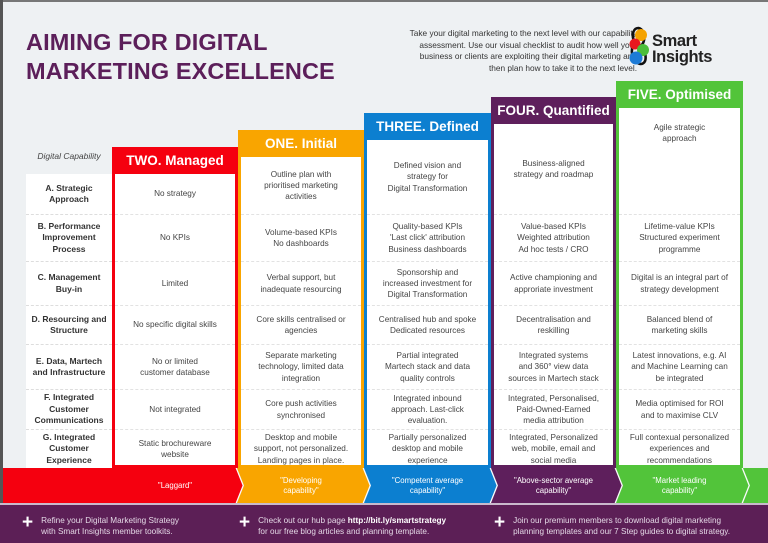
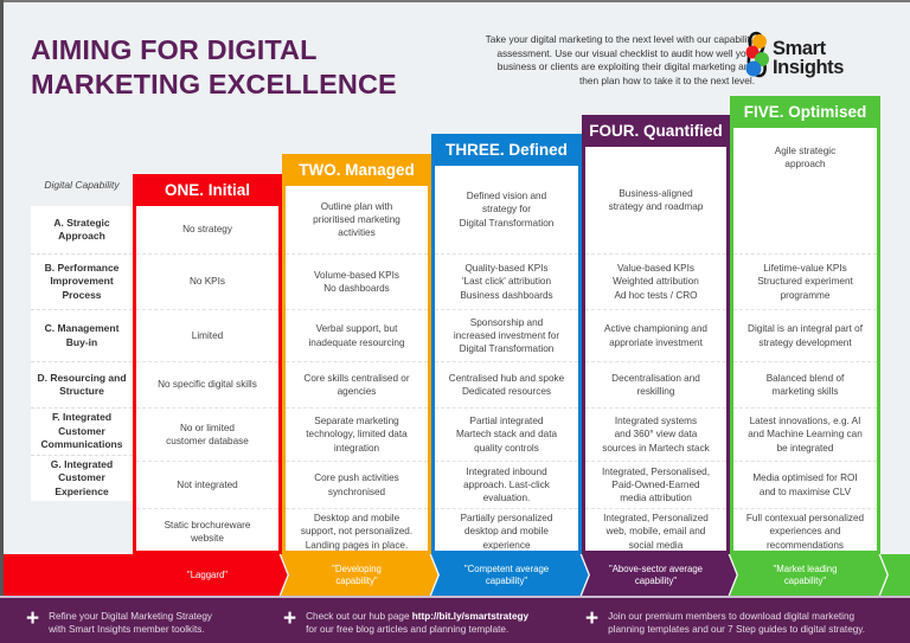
  AIMING FOR DIGITAL
  MARKETING EXCELLENCE
  Take your digital marketing to the next level with our capability assessment. Use our visual checklist to audit how well yo business or clients are exploiting their digital marketing a then plan how to take it to the next level.
  Smart
  Insights
  Digital Capability
  A. Strategic Approach
  B. Performance Improvement Process
  C. Management Buy-in
  D. Resourcing and Structure
- E. Data, Martech and Infrastructure
  F. Integrated Customer Communications
  G. Integrated Customer Experience
- TWO. Managed
+ ONE. Initial
  No strategy
  No KPIs
  Limited
  No specific digital skills
  No or limited
  customer database
  Not integrated
  Static brochureware
  website
- ONE. Initial
+ TWO. Managed
  Outline plan with
  prioritised marketing
  activities
  Volume-based KPIs
  No dashboards
  Verbal support, but
  inadequate resourcing
  Core skills centralised or
  agencies
  Separate marketing
  technology, limited data
  integration
  Core push activities
  synchronised
  Desktop and mobile
  support, not personalized.
  Landing pages in place.
  THREE. Defined
  Defined vision and
  strategy for
  Digital Transformation
  Quality-based KPIs
  'Last click' attribution
  Business dashboards
  Sponsorship and
  increased investment for
  Digital Transformation
  Centralised hub and spoke
  Dedicated resources
  Partial integrated
  Martech stack and data
  quality controls
  Integrated inbound
  approach. Last-click
  evaluation.
  Partially personalized
  desktop and mobile
  experience
  FOUR. Quantified
  Business-aligned
  strategy and roadmap
  Value-based KPIs
  Weighted attribution
  Ad hoc tests / CRO
  Active championing and
  approriate investment
  Decentralisation and
  reskilling
  Integrated systems
  and 360° view data
  sources in Martech stack
  Integrated, Personalised,
  Paid-Owned-Earned
  media attribution
  Integrated, Personalized
  web, mobile, email and
  social media
  FIVE. Optimised
  Agile strategic
  approach
  Lifetime-value KPIs
  Structured experiment
  programme
  Digital is an integral part of
  strategy development
  Balanced blend of
  marketing skills
  Latest innovations, e.g. AI
  and Machine Learning can
  be integrated
  Media optimised for ROI
  and to maximise CLV
  Full contexual personalized
  experiences and
  recommendations
  "Laggard"
  "Developing
  capability"
  "Competent average
  capability"
  "Above-sector average
  capability"
  "Market leading
  capability"
  +
  Refine your Digital Marketing Strategy
  with Smart Insights member toolkits.
  +
  Check out our hub page http://bit.ly/smartstrategy
  for our free blog articles and planning template.
  +
  Join our premium members to download digital marketing
  planning templates and our 7 Step guides to digital strategy.
